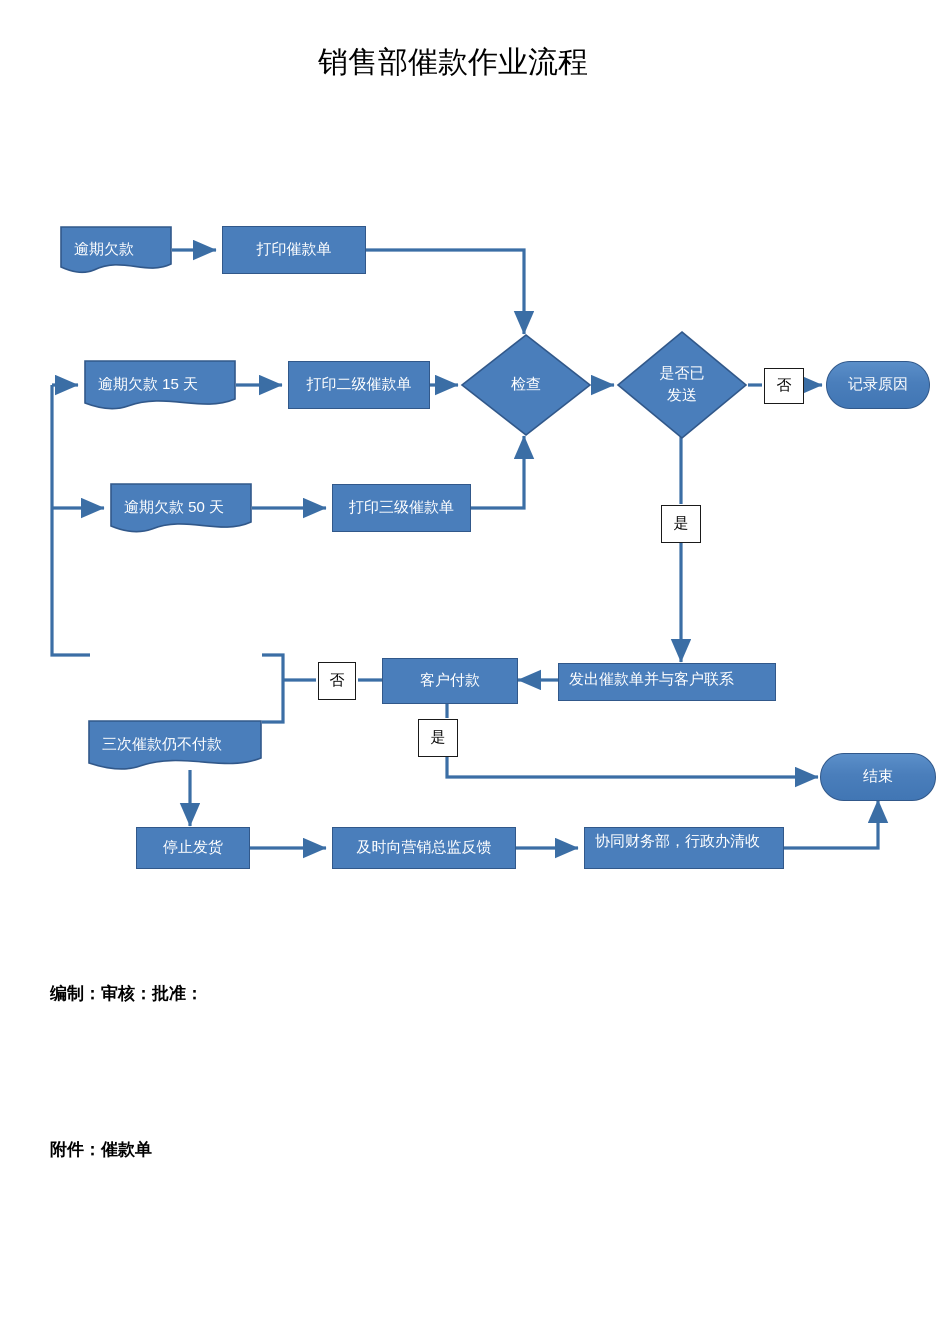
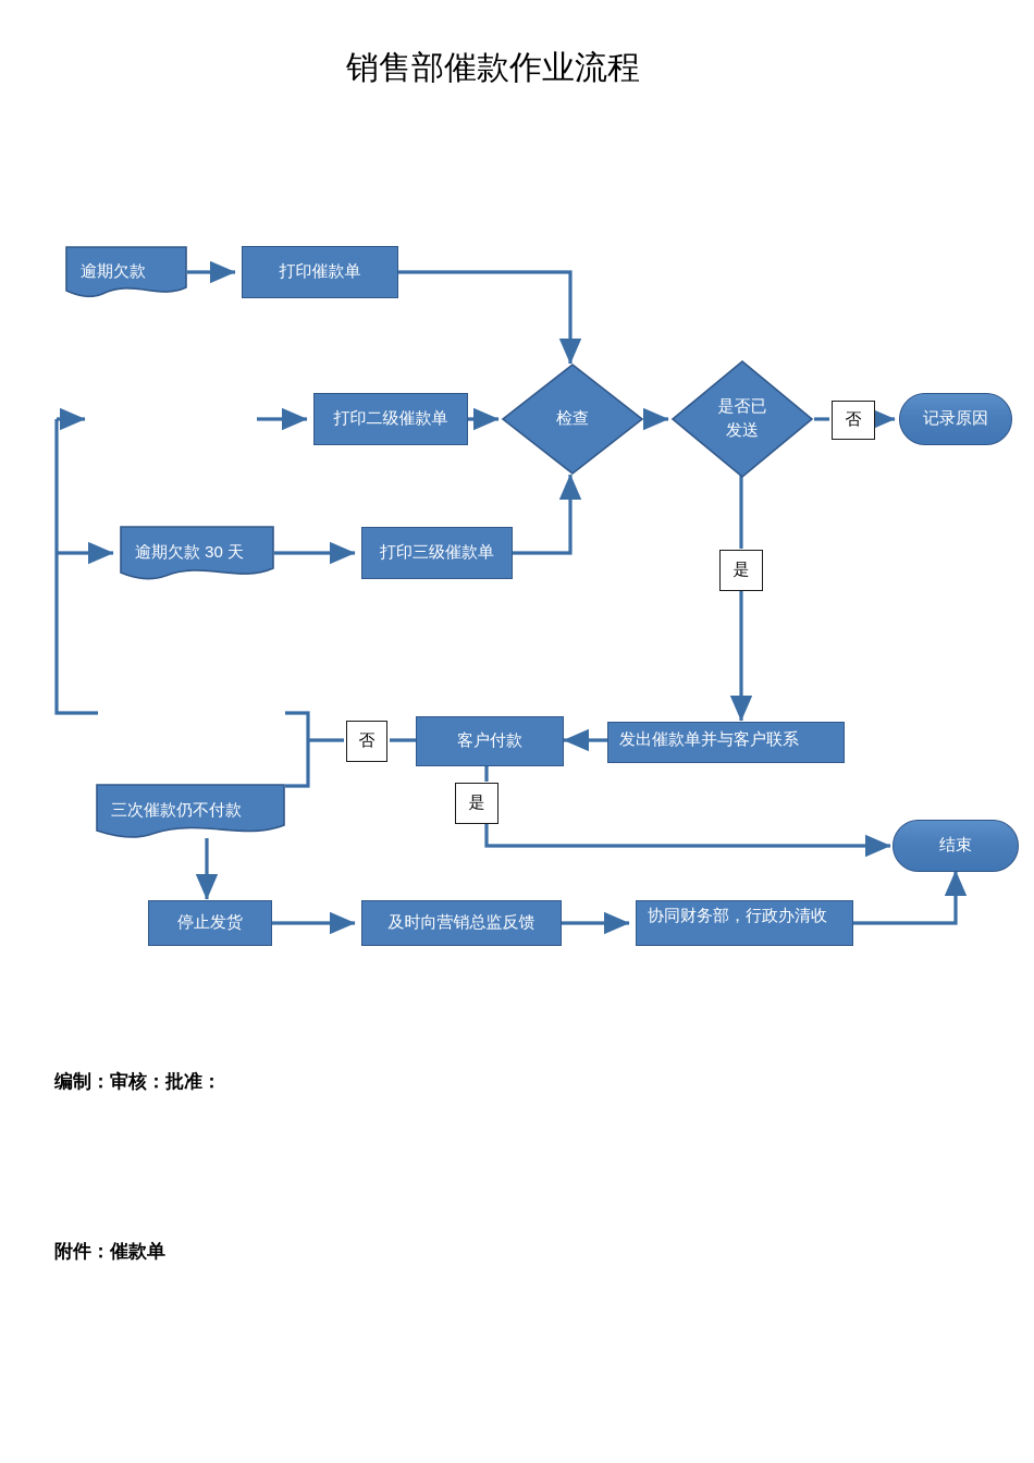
  销售部催款作业流程
  逾期欠款
  打印催款单
- 逾期欠款 15 天
  打印二级催款单
  检查
  是否已发送
  否
  记录原因
  是
- 逾期欠款 50 天
+ 逾期欠款 30 天
  打印三级催款单
  三次催款仍不付款
  否
  客户付款
  是
  发出催款单并与客户联系
  结束
  停止发货
  及时向营销总监反馈
  协同财务部，行政办清收
  编制：审核：批准：
  附件：催款单
